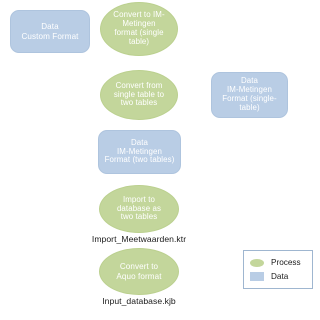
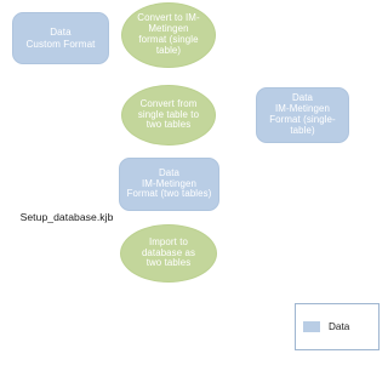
  Data
  Custom Format
  Convert to IM-
  Metingen
  format (single
  table)
  Convert from
  single table to
  two tables
  Data
  IM-Metingen
  Format (single-
  table)
+ Setup_database.kjb
  Data
  IM-Metingen
  Format (two tables)
  Import to
  database as
  two tables
- Import_Meetwaarden.ktr
- Convert to
- Aquo format
- Input_database.kjb
- Process
  Data
